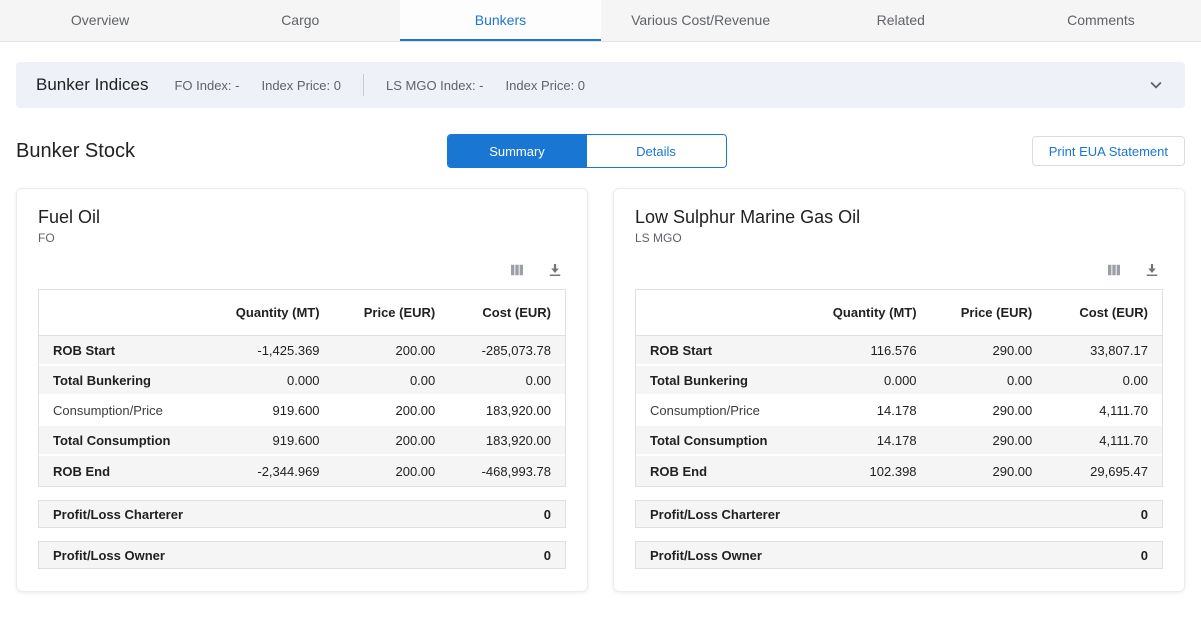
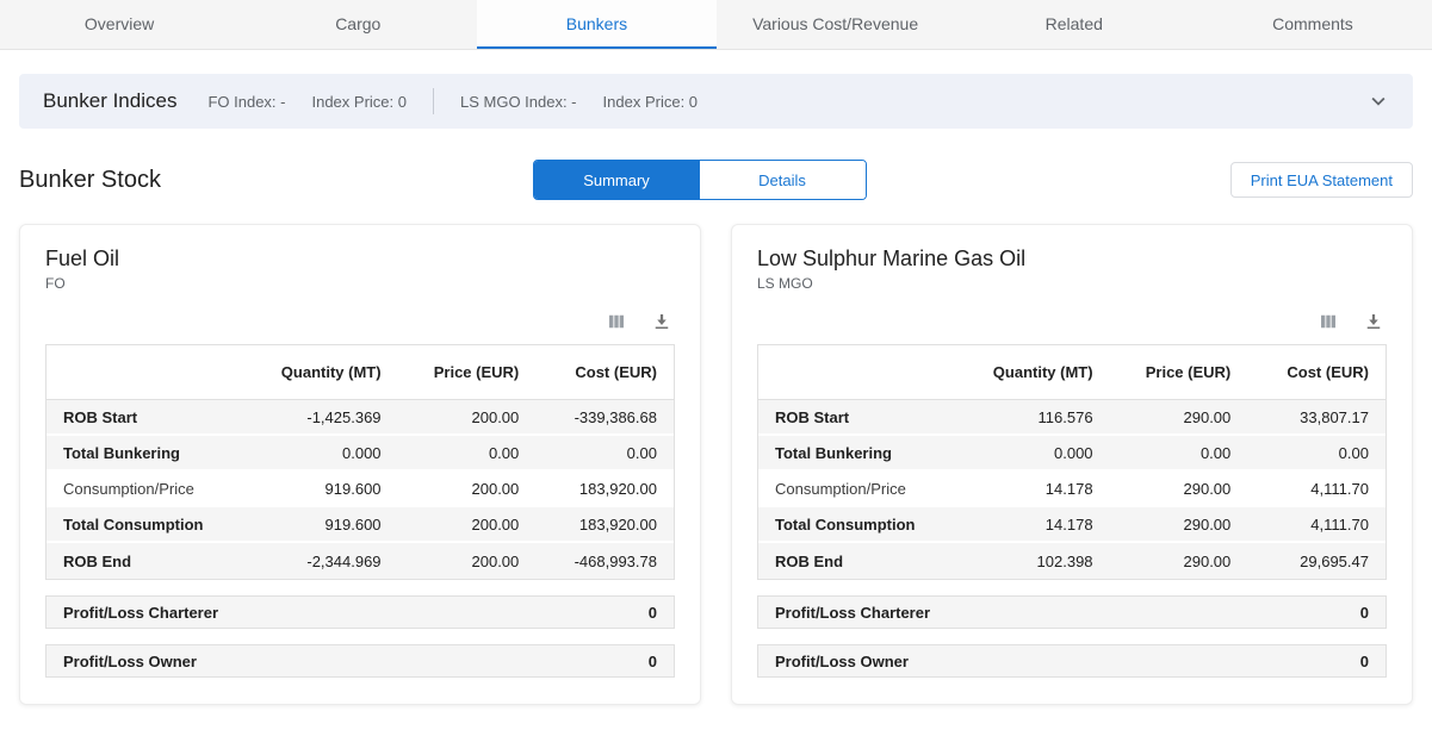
  Overview
  Cargo
  Bunkers
  Various Cost/Revenue
  Related
  Comments
  Bunker Indices
  FO Index: -
  Index Price: 0
  LS MGO Index: -
  Index Price: 0
  Bunker Stock
  Summary
  Details
  Print EUA Statement
  Fuel Oil
  FO
  Quantity (MT)
  Price (EUR)
  Cost (EUR)
  ROB Start
  -1,425.369
  200.00
- -285,073.78
+ -339,386.68
  Total Bunkering
  0.000
  0.00
  0.00
  Consumption/Price
  919.600
  200.00
  183,920.00
  Total Consumption
  919.600
  200.00
  183,920.00
  ROB End
  -2,344.969
  200.00
  -468,993.78
  Profit/Loss Charterer
  0
  Profit/Loss Owner
  0
  Low Sulphur Marine Gas Oil
  LS MGO
  Quantity (MT)
  Price (EUR)
  Cost (EUR)
  ROB Start
  116.576
  290.00
  33,807.17
  Total Bunkering
  0.000
  0.00
  0.00
  Consumption/Price
  14.178
  290.00
  4,111.70
  Total Consumption
  14.178
  290.00
  4,111.70
  ROB End
  102.398
  290.00
  29,695.47
  Profit/Loss Charterer
  0
  Profit/Loss Owner
  0
